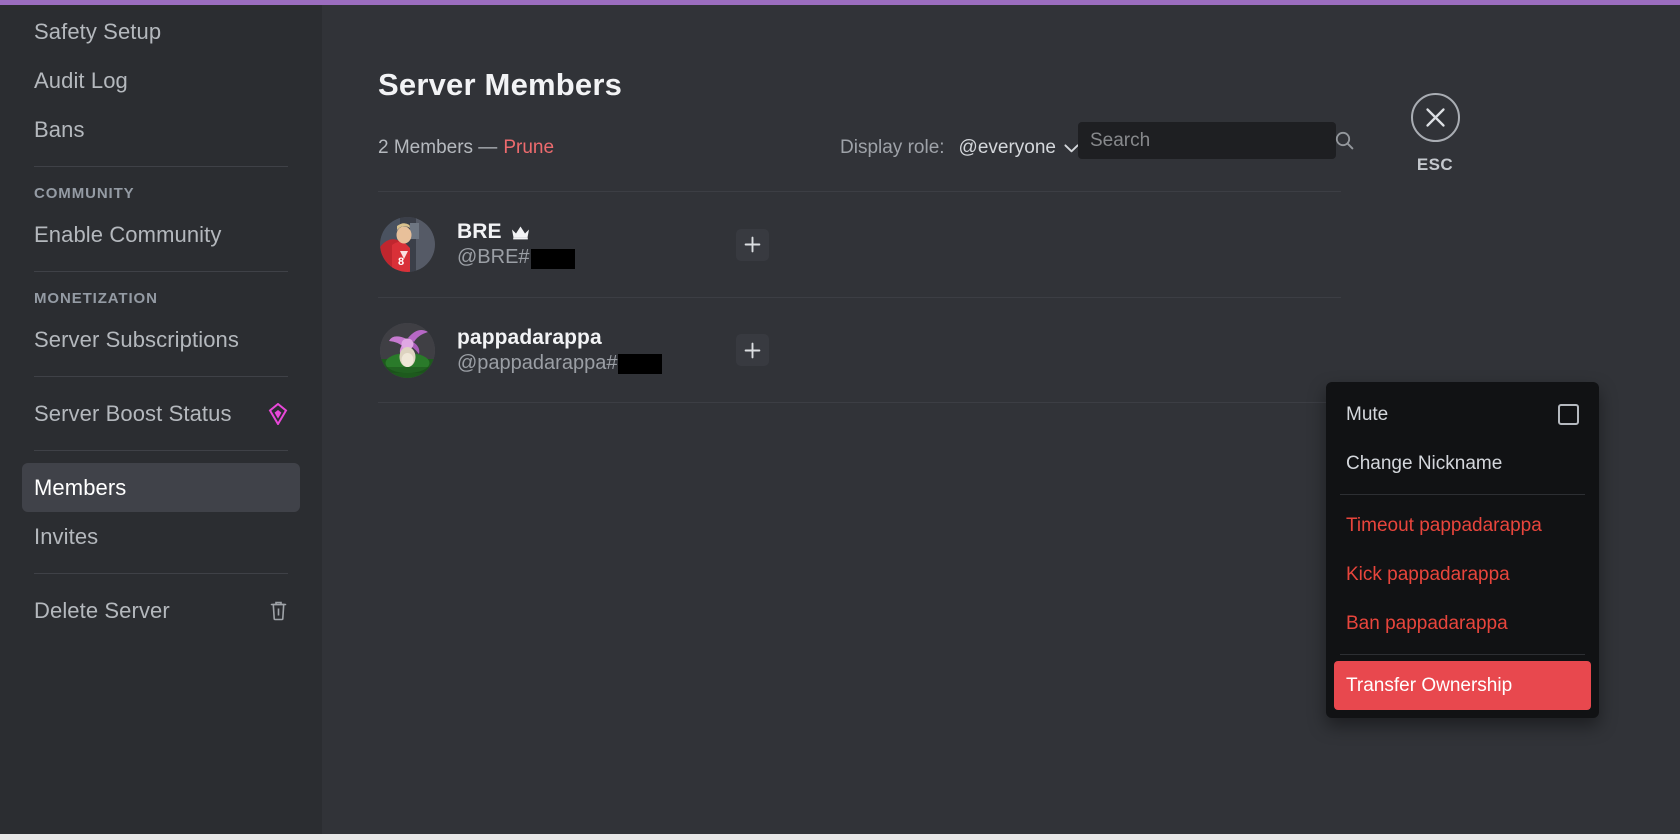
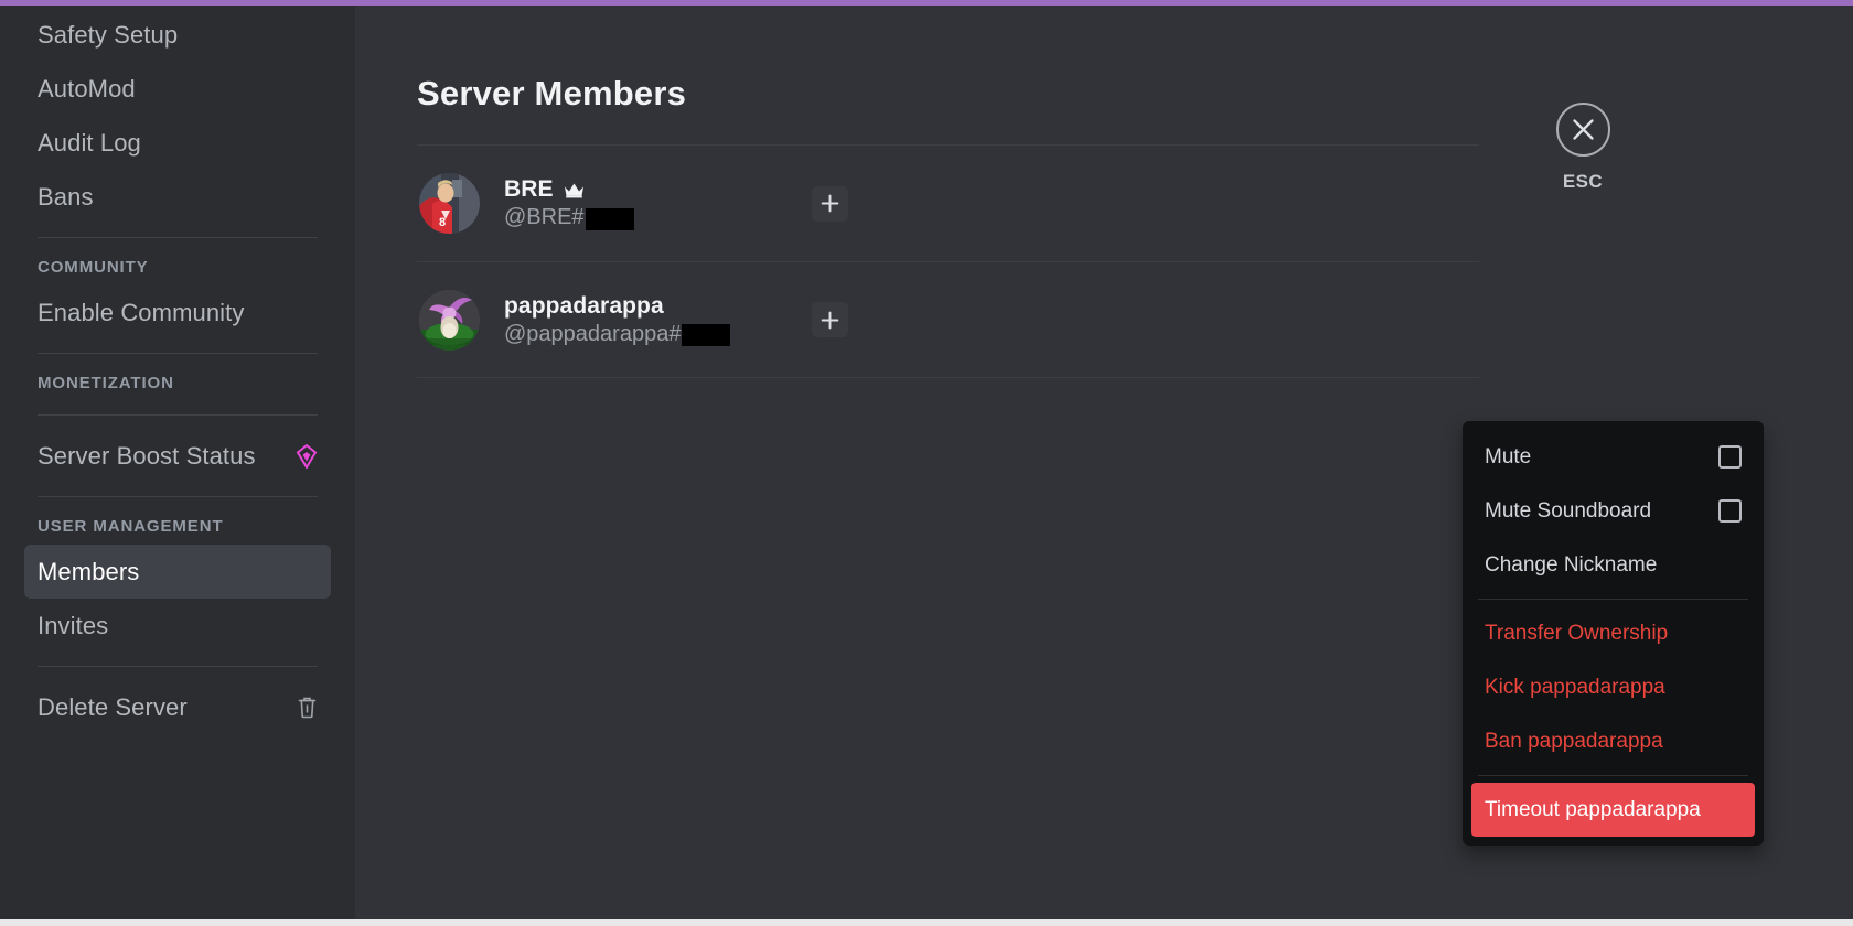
  Safety Setup
+ AutoMod
  Audit Log
  Bans
  COMMUNITY
  Enable Community
  MONETIZATION
- Server Subscriptions
  Server Boost Status
+ USER MANAGEMENT
  Members
  Invites
  Delete Server
  Server Members
- 2 Members —
- Prune
- Display role:
- @everyone
- Search
  8
  BRE
  @BRE#
  pappadarappa
  @pappadarappa#
  ESC
  Mute
+ Mute Soundboard
  Change Nickname
- Timeout pappadarappa
+ Transfer Ownership
  Kick pappadarappa
  Ban pappadarappa
- Transfer Ownership
+ Timeout pappadarappa
